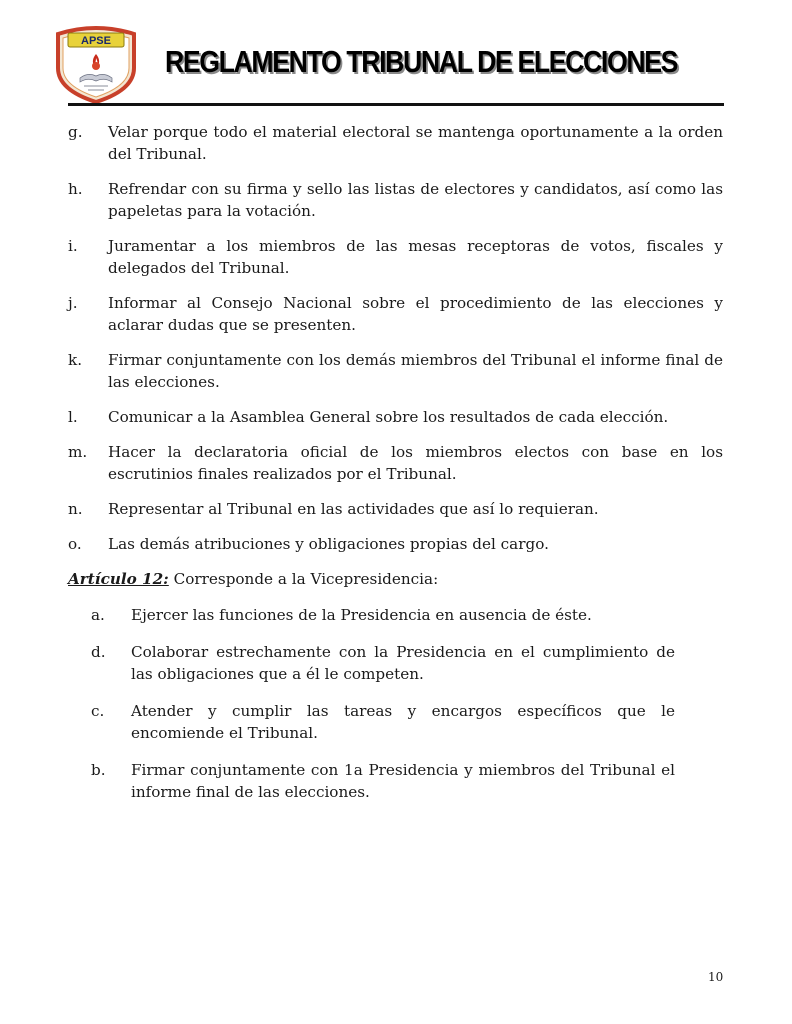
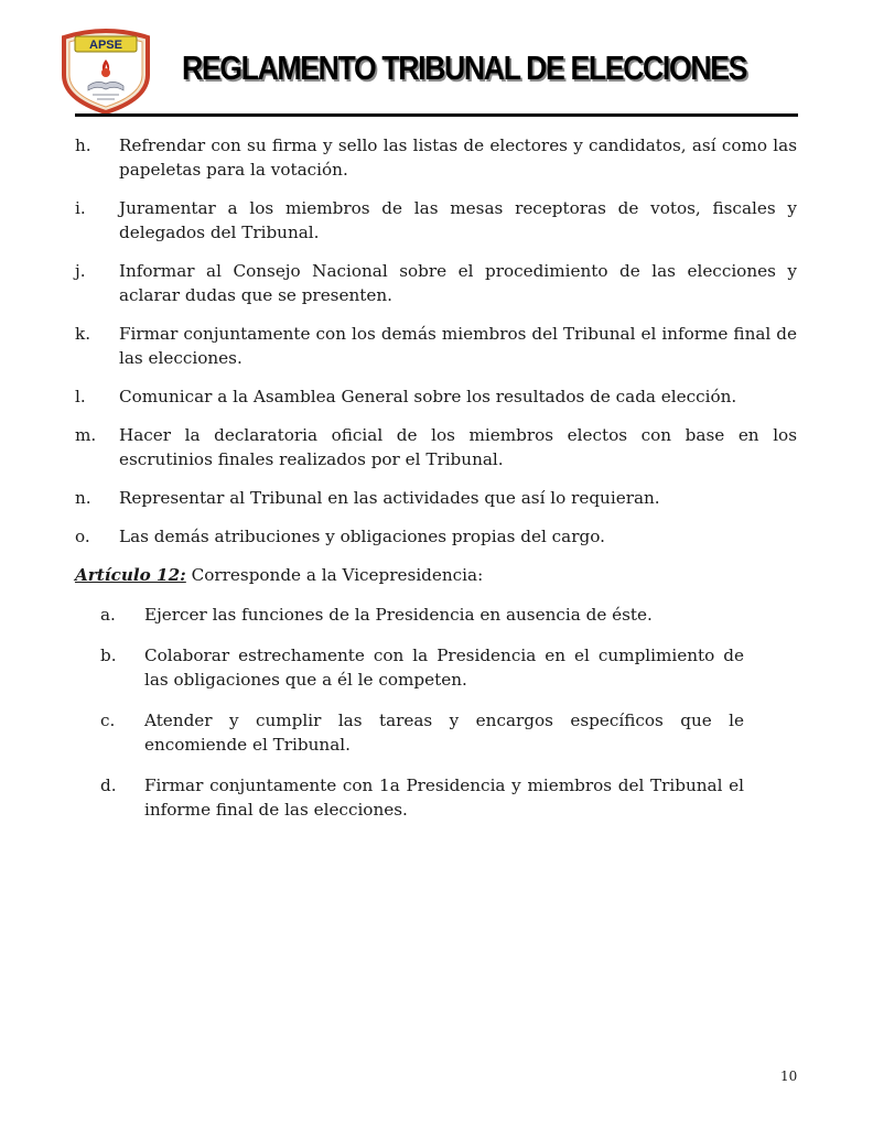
  APSE
  REGLAMENTO TRIBUNAL DE ELECCIONES
- g.
- Velar porque todo el material electoral se mantenga oportunamente a la orden del Tribunal.
  h.
  Refrendar con su firma y sello las listas de electores y candidatos, así como las papeletas para la votación.
  i.
  Juramentar a los miembros de las mesas receptoras de votos, fiscales y delegados del Tribunal.
  j.
  Informar al Consejo Nacional sobre el procedimiento de las elecciones y aclarar dudas que se presenten.
  k.
  Firmar conjuntamente con los demás miembros del Tribunal el informe final de las elecciones.
  l.
  Comunicar a la Asamblea General sobre los resultados de cada elección.
  m.
  Hacer la declaratoria oficial de los miembros electos con base en los escrutinios finales realizados por el Tribunal.
  n.
  Representar al Tribunal en las actividades que así lo requieran.
  o.
  Las demás atribuciones y obligaciones propias del cargo.
  Artículo 12: Corresponde a la Vicepresidencia:
  a.
  Ejercer las funciones de la Presidencia en ausencia de éste.
- d.
+ b.
  Colaborar estrechamente con la Presidencia en el cumplimiento de las obligaciones que a él le competen.
  c.
  Atender y cumplir las tareas y encargos específicos que le encomiende el Tribunal.
- b.
+ d.
  Firmar conjuntamente con 1a Presidencia y miembros del Tribunal el informe final de las elecciones.
  10
